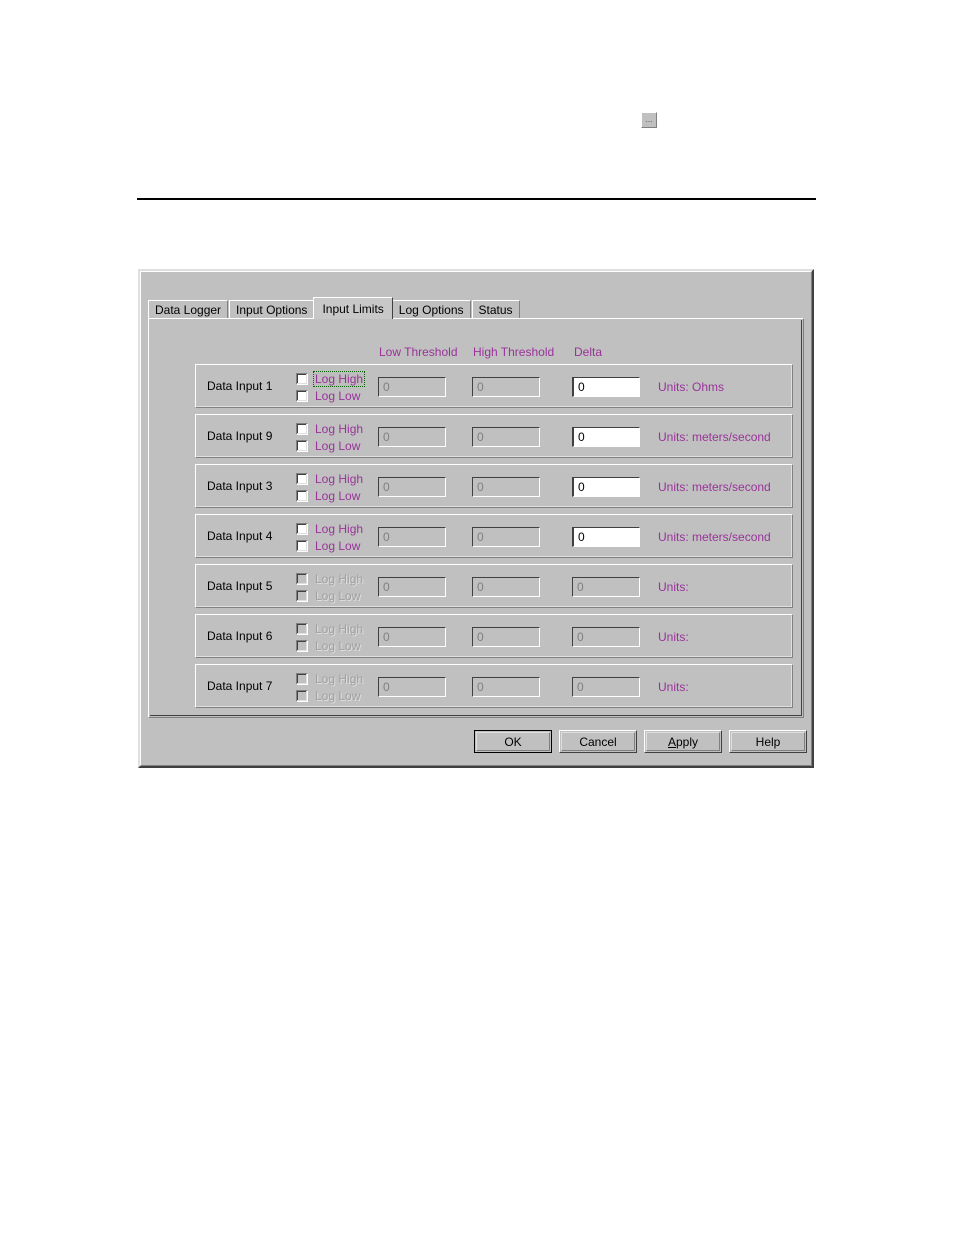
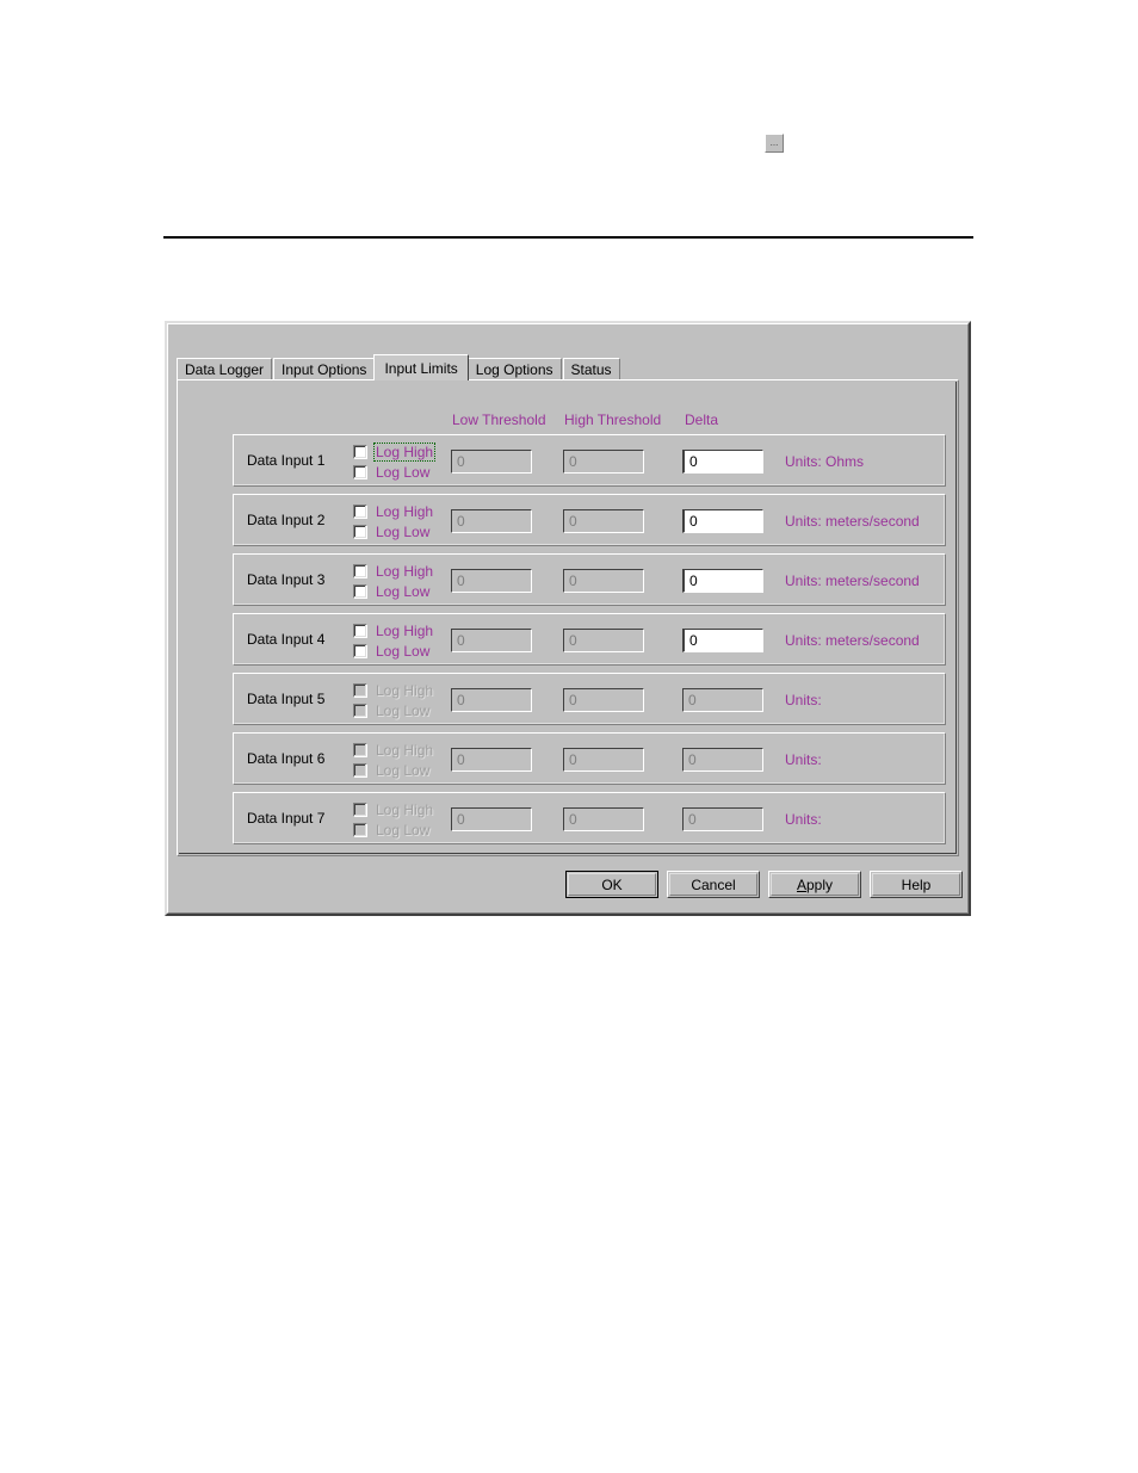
  ...
  Data Logger
  Input Options
  Input Limits
  Log Options
  Status
  Low Threshold
  High Threshold
  Delta
  Data Input 1
  Log High
  Log Low
  0
  0
  0
  Units: Ohms
- Data Input 9
+ Data Input 2
  Log High
  Log Low
  0
  0
  0
  Units: meters/second
  Data Input 3
  Log High
  Log Low
  0
  0
  0
  Units: meters/second
  Data Input 4
  Log High
  Log Low
  0
  0
  0
  Units: meters/second
  Data Input 5
  Log High
  Log Low
  0
  0
  0
  Units:
  Data Input 6
  Log High
  Log Low
  0
  0
  0
  Units:
  Data Input 7
  Log High
  Log Low
  0
  0
  0
  Units:
  OK
  Cancel
  Apply
  Help
